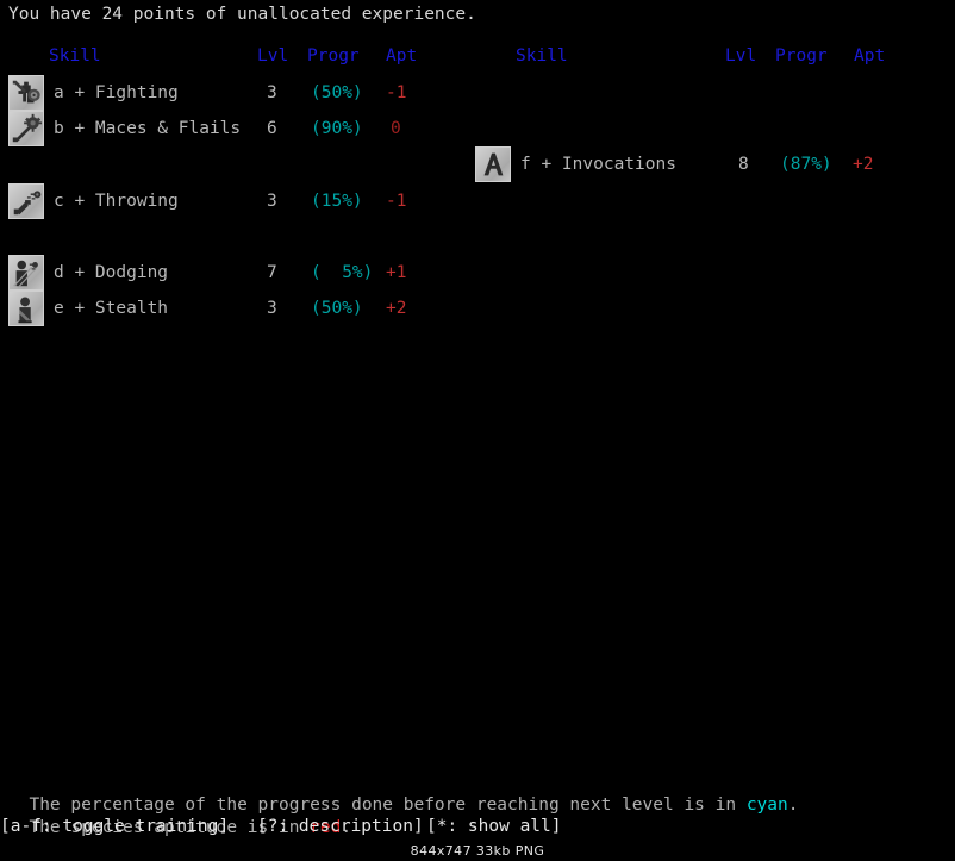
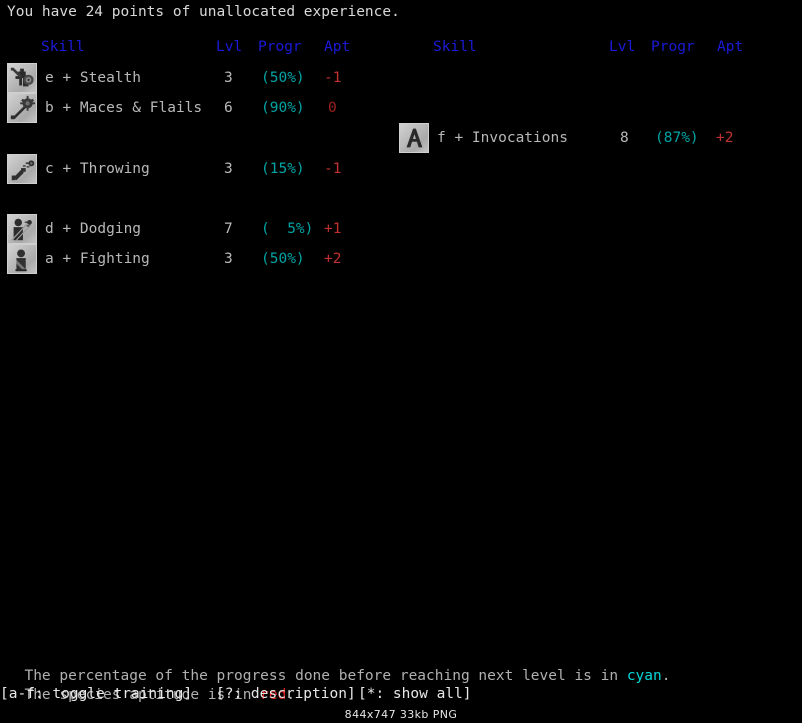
  You have 24 points of unallocated experience.
  Skill
  Lvl
  Progr
  Apt
- a + Fighting
+ e + Stealth
  3
  (50%)
  -1
  b + Maces & Flails
  6
  (90%)
  0
  c + Throwing
  3
  (15%)
  -1
  d + Dodging
  7
  ( 5%)
  +1
- e + Stealth
+ a + Fighting
  3
  (50%)
  +2
  Skill
  Lvl
  Progr
  Apt
  f + Invocations
  8
  (87%)
  +2
  The percentage of the progress done before reaching next level is in cyan.
  The species aptitude is in red.
  [a-f: toggle training]
  [?: description]
  [*: show all]
  844x747 33kb PNG
